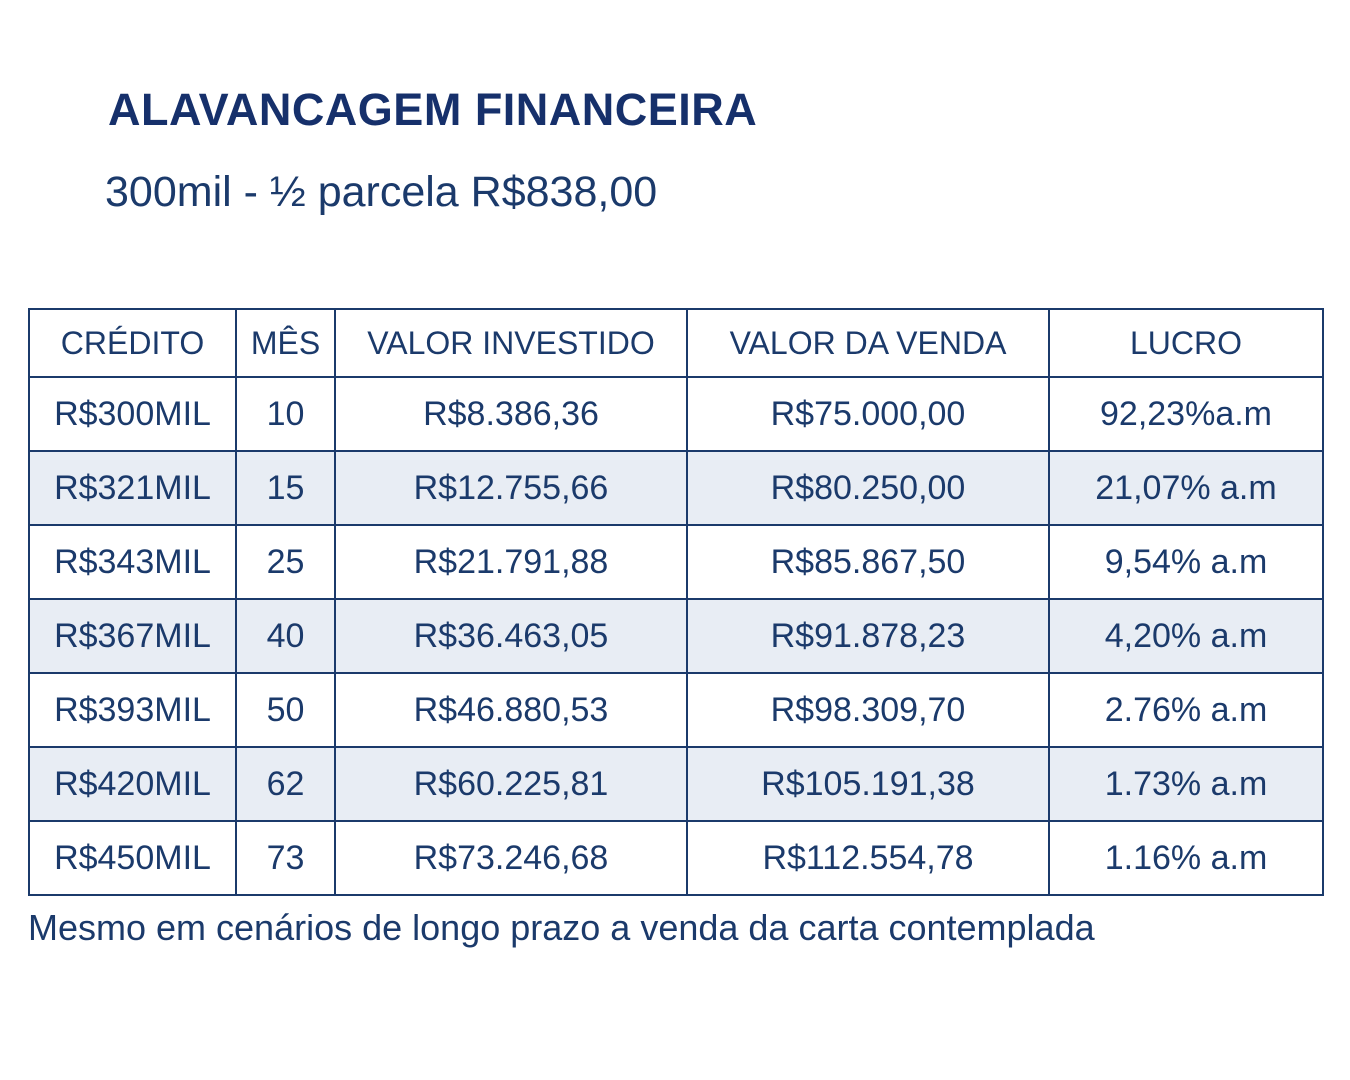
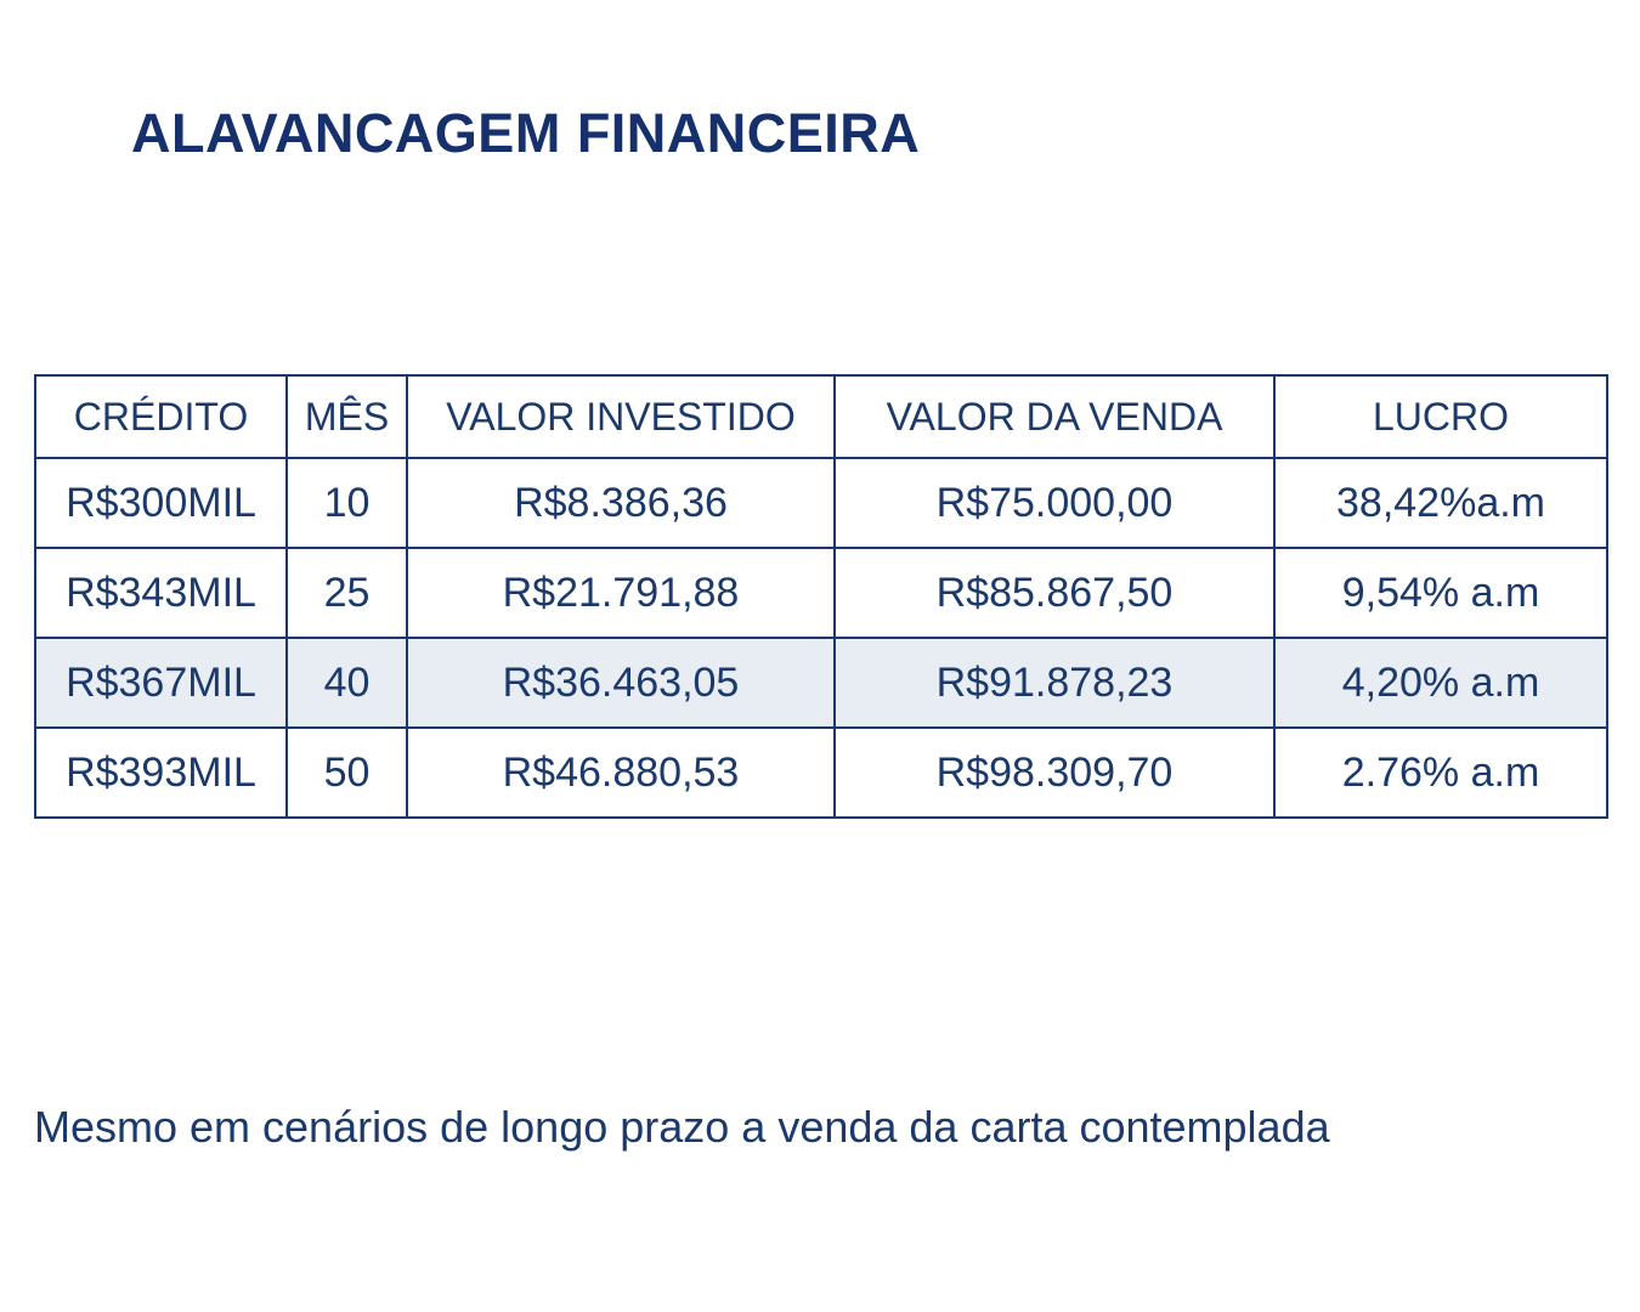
  ALAVANCAGEM FINANCEIRA
- 300mil - ½ parcela R$838,00
  CRÉDITO	MÊS	VALOR INVESTIDO	VALOR DA VENDA	LUCRO
- R$300MIL	10	R$8.386,36	R$75.000,00	92,23%a.m
+ R$300MIL	10	R$8.386,36	R$75.000,00	38,42%a.m
- R$321MIL	15	R$12.755,66	R$80.250,00	21,07% a.m
  R$343MIL	25	R$21.791,88	R$85.867,50	9,54% a.m
  R$367MIL	40	R$36.463,05	R$91.878,23	4,20% a.m
  R$393MIL	50	R$46.880,53	R$98.309,70	2.76% a.m
- R$420MIL	62	R$60.225,81	R$105.191,38	1.73% a.m
- R$450MIL	73	R$73.246,68	R$112.554,78	1.16% a.m
  Mesmo em cenários de longo prazo a venda da carta contemplada
